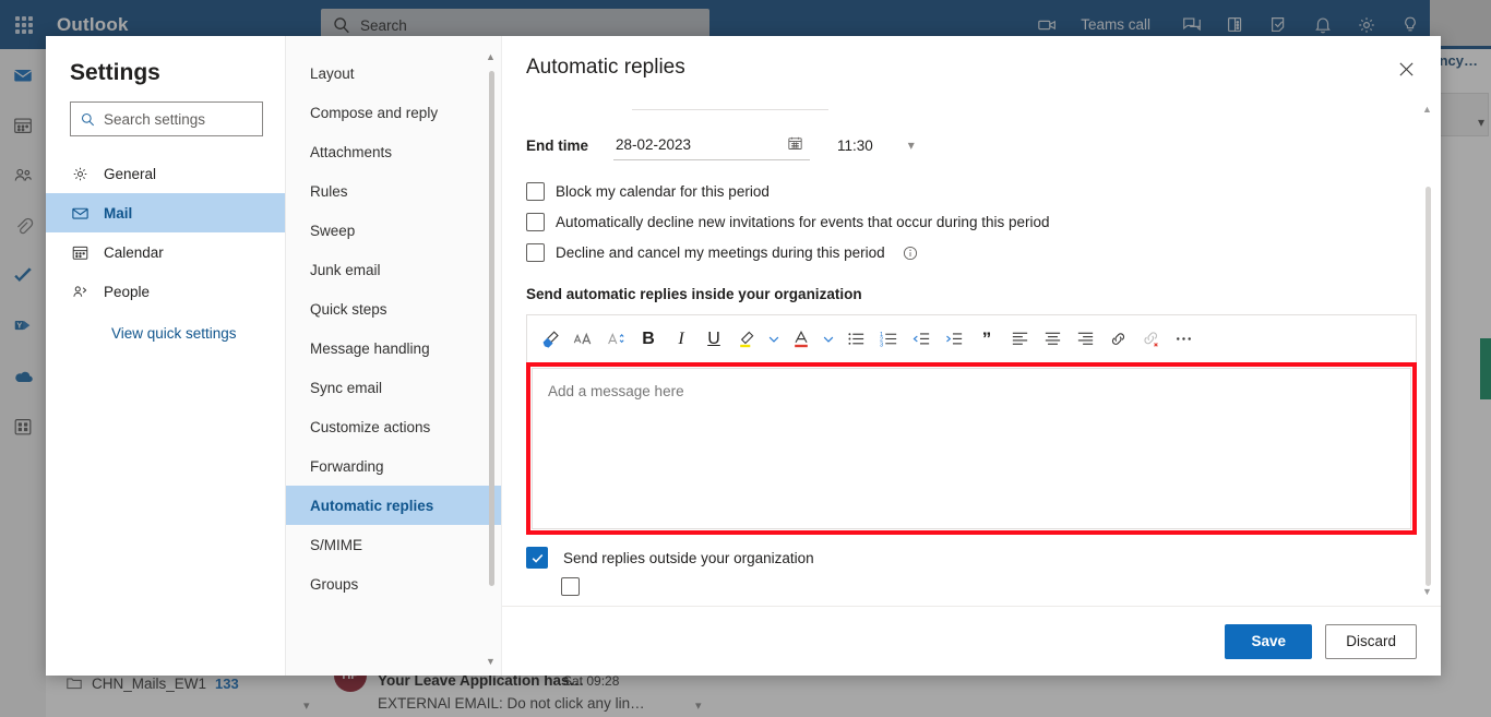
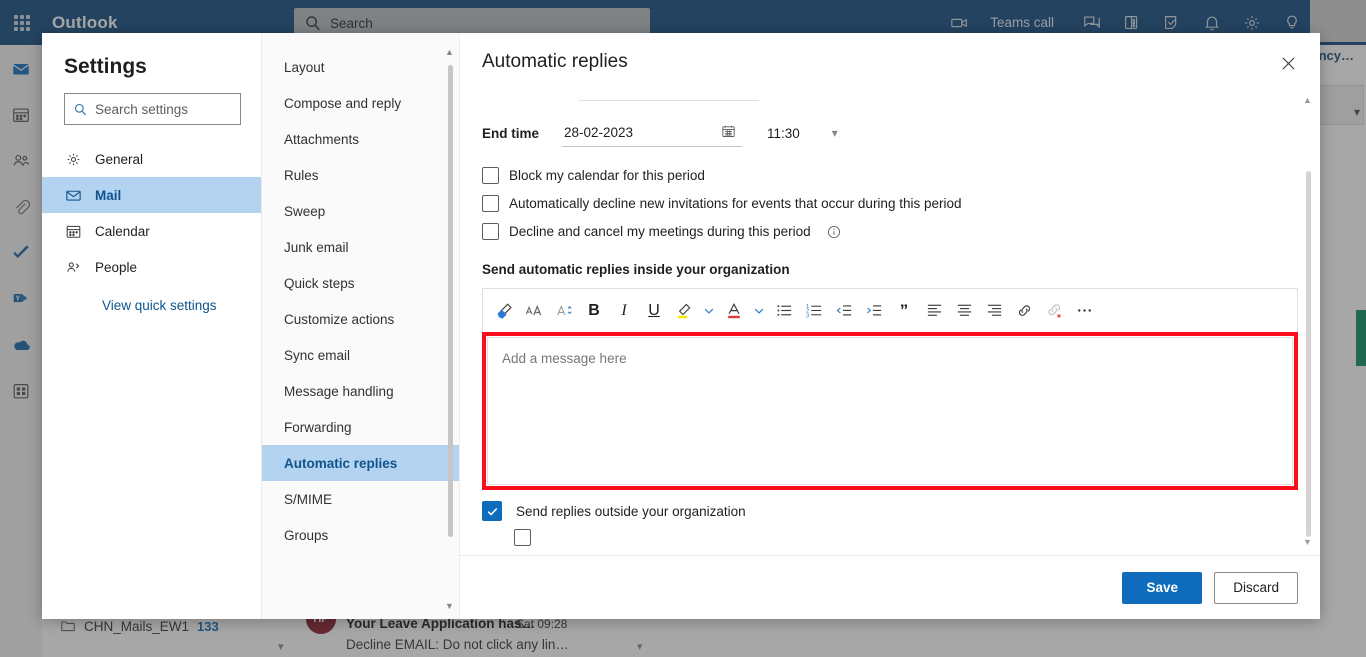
  Outlook
  Search
  Teams call
  Y
  CHN_Mails_EW1
  133
  ▾
  ▾
  HP
  Your Leave Application has…
  Sat 09:28
- EXTERNAl EMAIL: Do not click any lin…
+ Decline EMAIL: Do not click any lin…
  ncy…
  ▾
  Settings
  Search settings
  General
  Mail
  Calendar
  People
  View quick settings
  Layout
  Compose and reply
  Attachments
  Rules
  Sweep
  Junk email
  Quick steps
- Message handling
+ Customize actions
  Sync email
- Customize actions
+ Message handling
  Forwarding
  Automatic replies
  S/MIME
  Groups
  ▲
  ▼
  Automatic replies
  End time
  28-02-2023
  11:30
  ▾
  Block my calendar for this period
  Automatically decline new invitations for events that occur during this period
  Decline and cancel my meetings during this period
  Send automatic replies inside your organization
  B
  I
  U
  ”
  Add a message here
  Send replies outside your organization
  ▲
  ▼
  Save
  Discard
